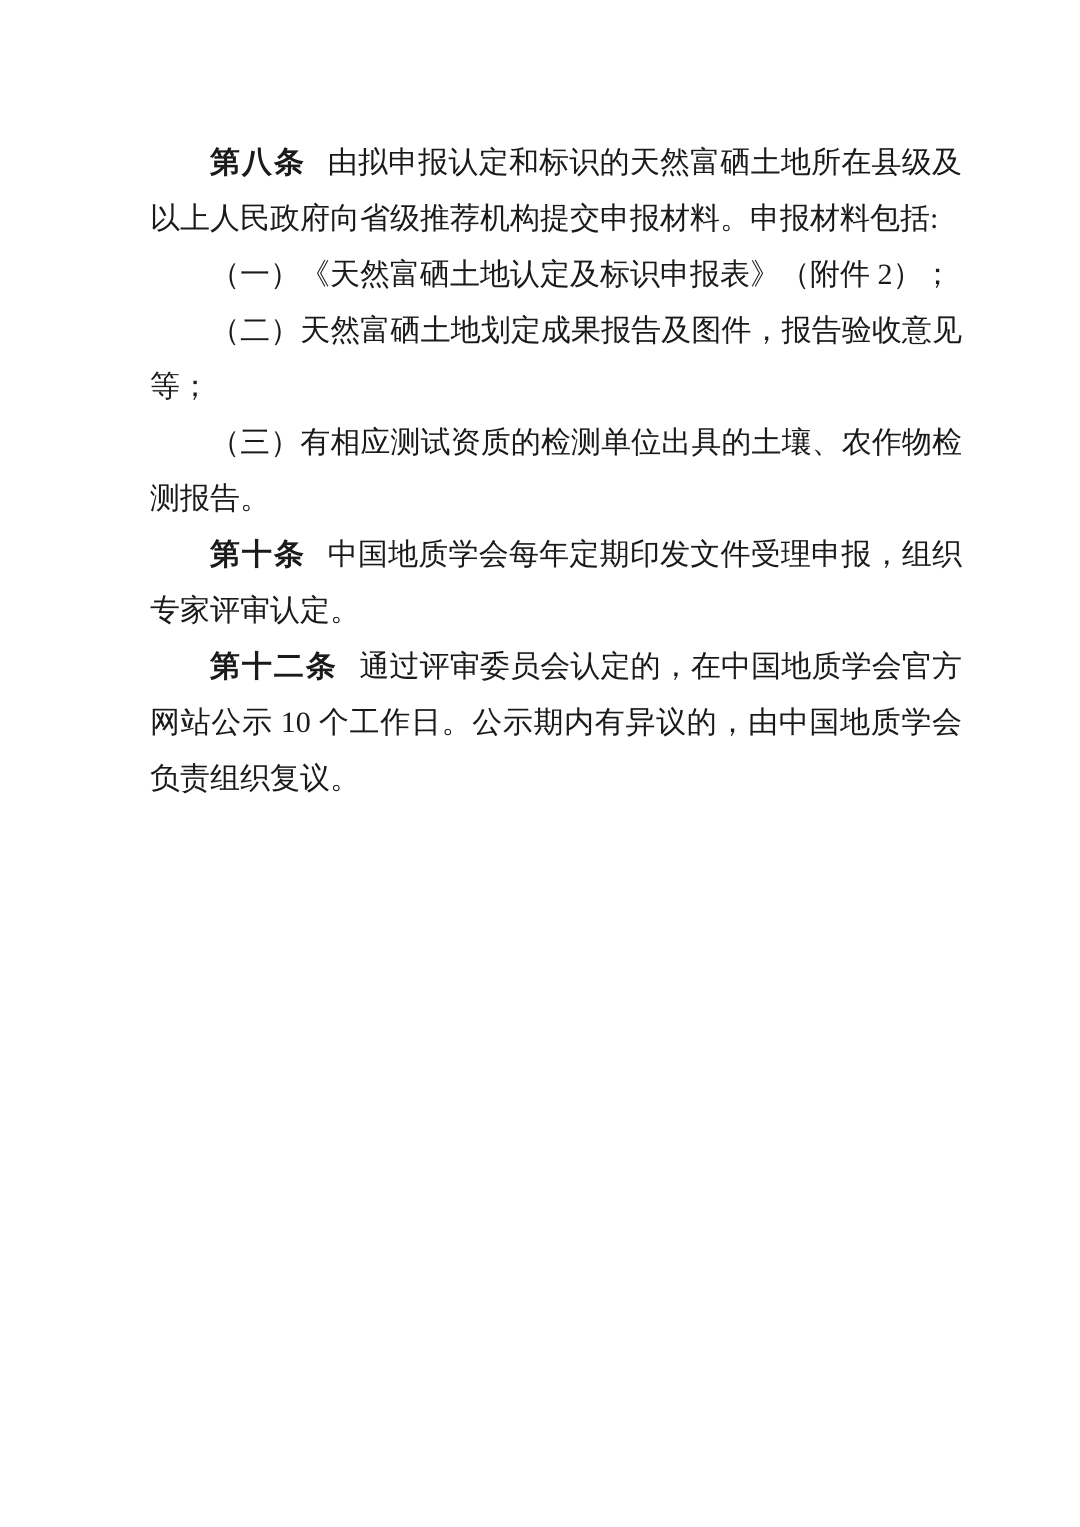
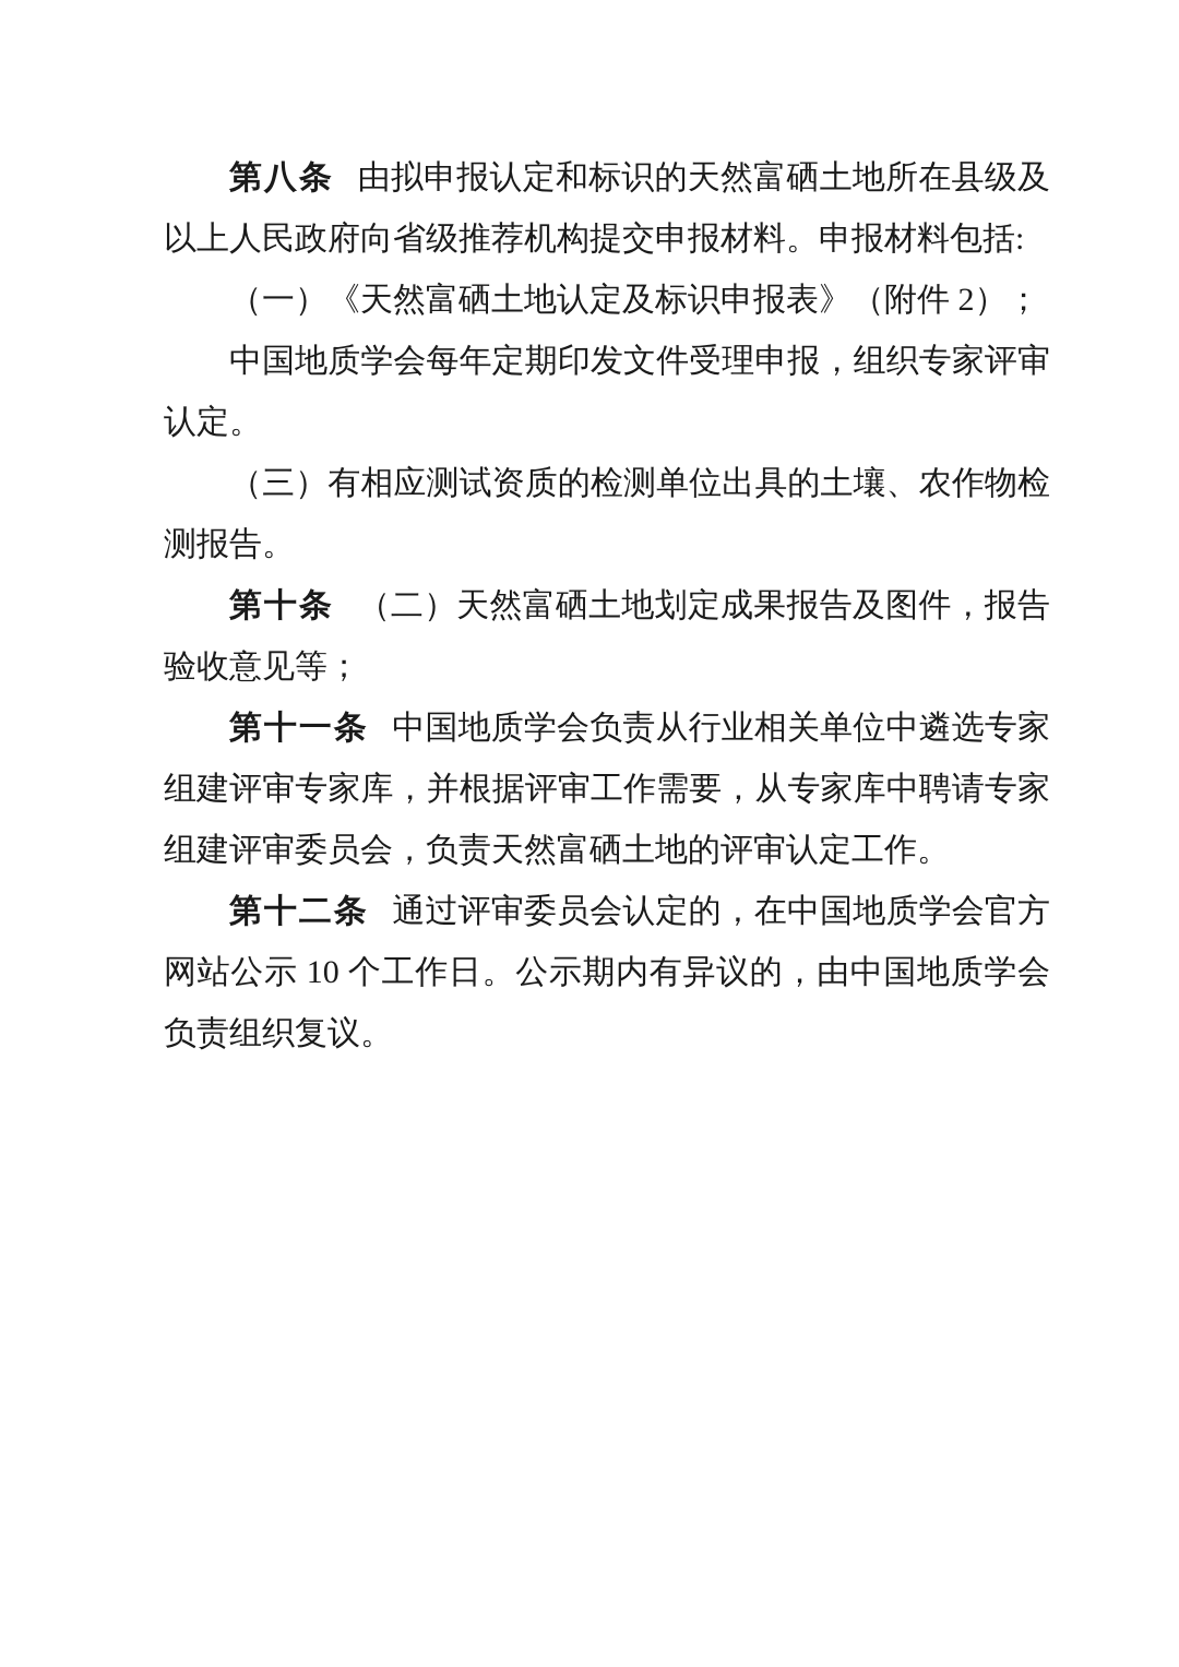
  第八条 由拟申报认定和标识的天然富硒土地所在县级及以上人民政府向省级推荐机构提交申报材料。申报材料包括:
  （一）《天然富硒土地认定及标识申报表》（附件 2）；
- （二）天然富硒土地划定成果报告及图件，报告验收意见等；
+ 中国地质学会每年定期印发文件受理申报，组织专家评审认定。
  （三）有相应测试资质的检测单位出具的土壤、农作物检测报告。
- 第十条 中国地质学会每年定期印发文件受理申报，组织专家评审认定。
+ 第十条 （二）天然富硒土地划定成果报告及图件，报告验收意见等；
+ 第十一条 中国地质学会负责从行业相关单位中遴选专家组建评审专家库，并根据评审工作需要，从专家库中聘请专家组建评审委员会，负责天然富硒土地的评审认定工作。
  第十二条 通过评审委员会认定的，在中国地质学会官方网站公示 10 个工作日。公示期内有异议的，由中国地质学会负责组织复议。
